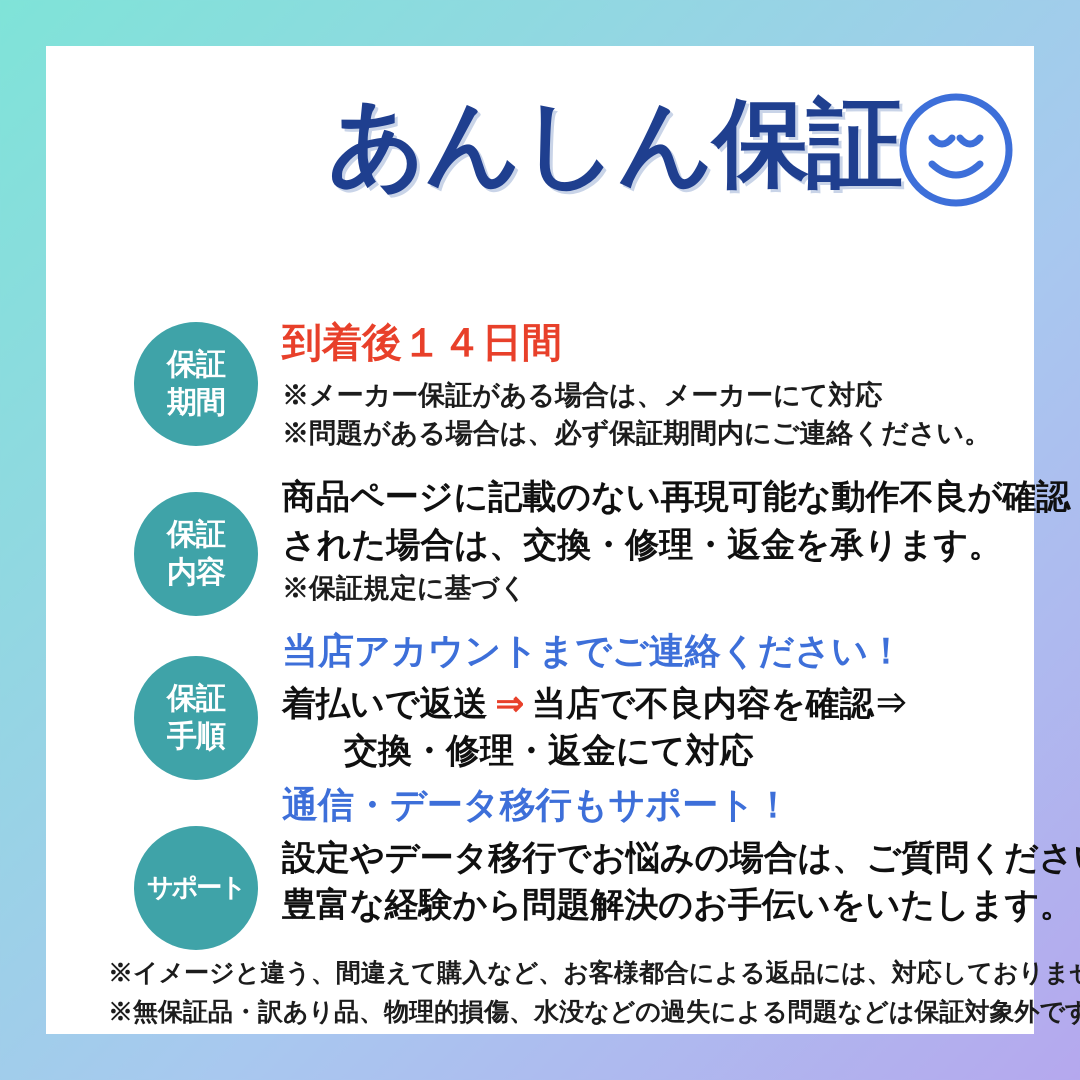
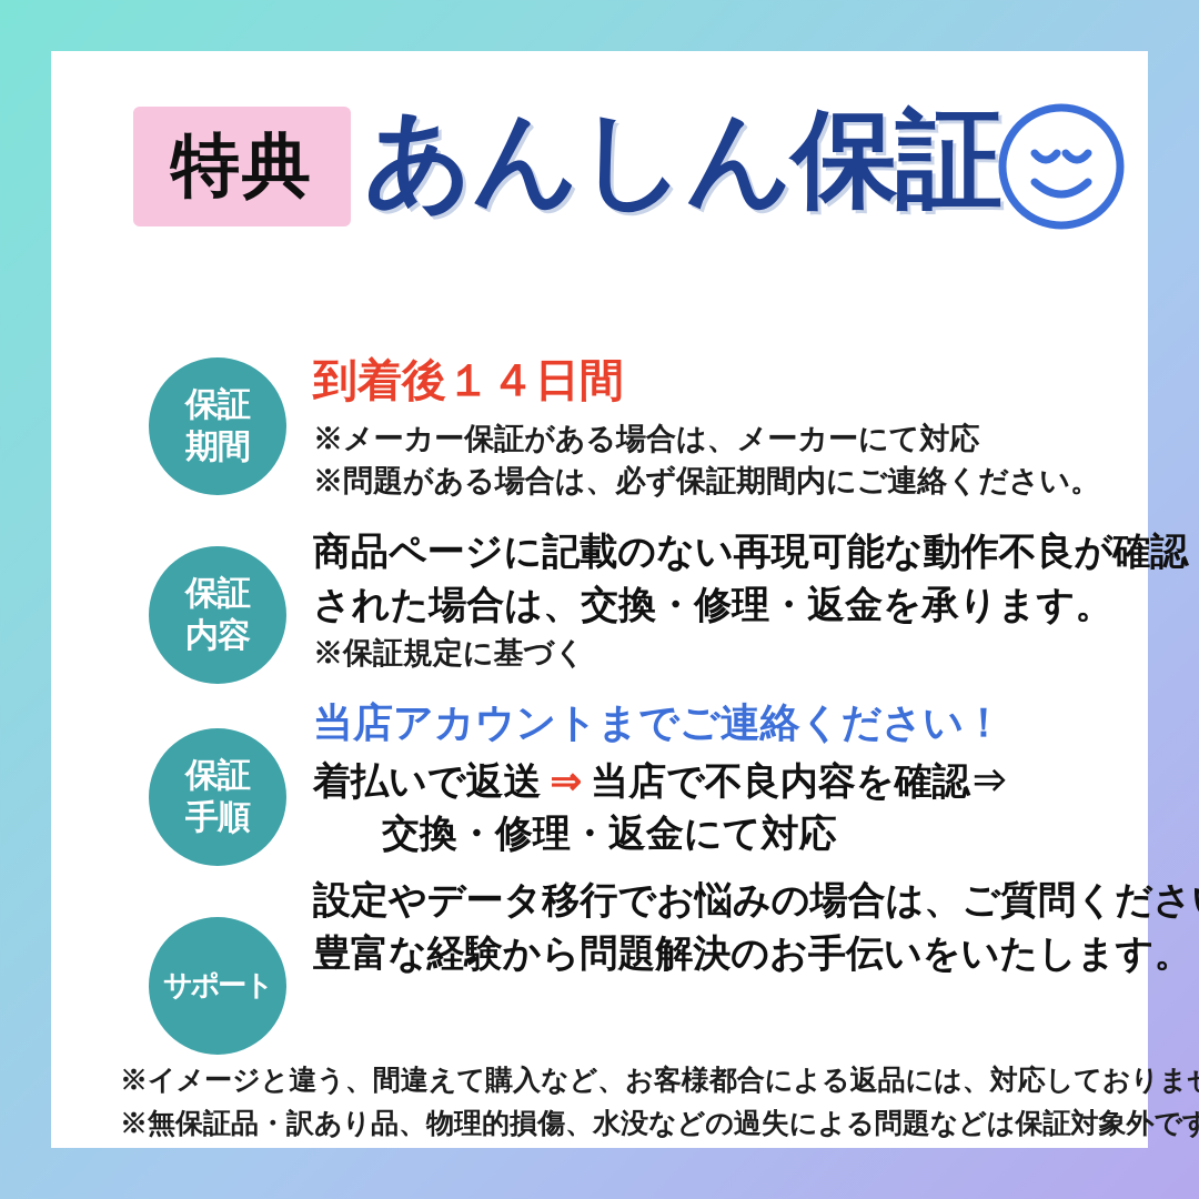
+ 特典
  あんしん保証
  保証
  期間
  到着後１４日間
  ※メーカー保証がある場合は、メーカーにて対応
  ※問題がある場合は、必ず保証期間内にご連絡ください。
  保証
  内容
  商品ページに記載のない再現可能な動作不良が確認
  された場合は、交換・修理・返金を承ります。
  ※保証規定に基づく
  保証
  手順
  当店アカウントまでご連絡ください！
  着払いで返送 ⇒ 当店で不良内容を確認⇒
  交換・修理・返金にて対応
  サポート
- 通信・データ移行もサポート！
  設定やデータ移行でお悩みの場合は、ご質問くださ
  豊富な経験から問題解決のお手伝いをいたします。
  ※イメージと違う、間違えて購入など、お客様都合による返品には、対応しておりま
  ※無保証品・訳あり品、物理的損傷、水没などの過失による問題などは保証対象外です
